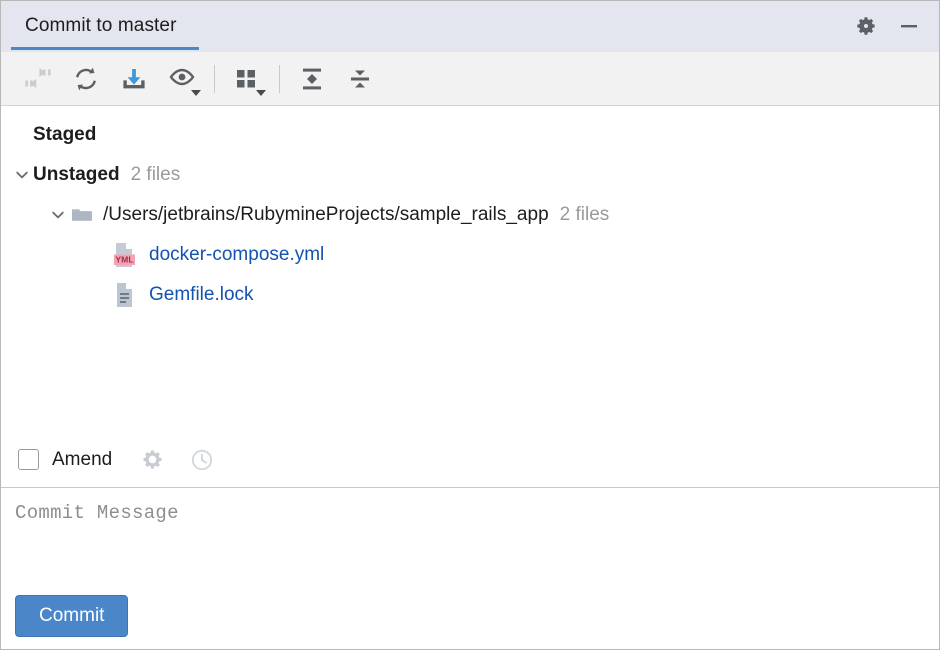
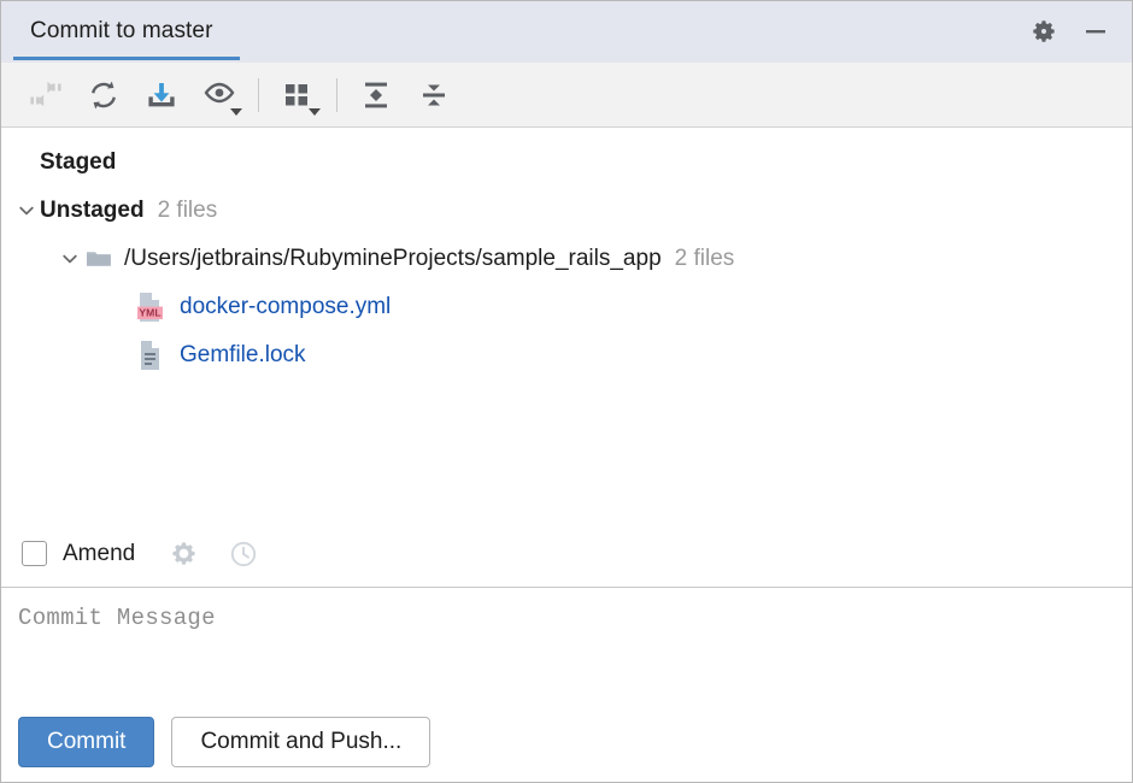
  Commit to master
  Staged
  Unstaged
  2 files
  /Users/jetbrains/RubymineProjects/sample_rails_app
  2 files
  YML
  docker-compose.yml
  Gemfile.lock
  Amend
  Commit Message
  Commit
+ Commit and Push...
